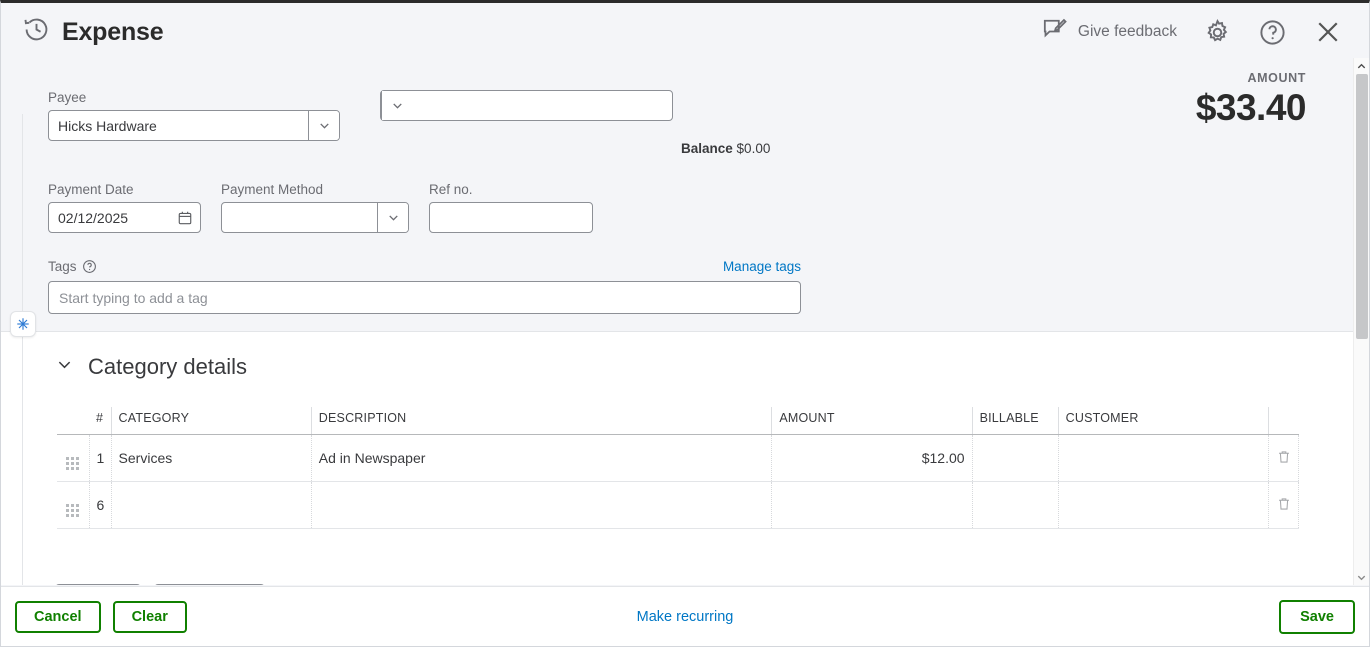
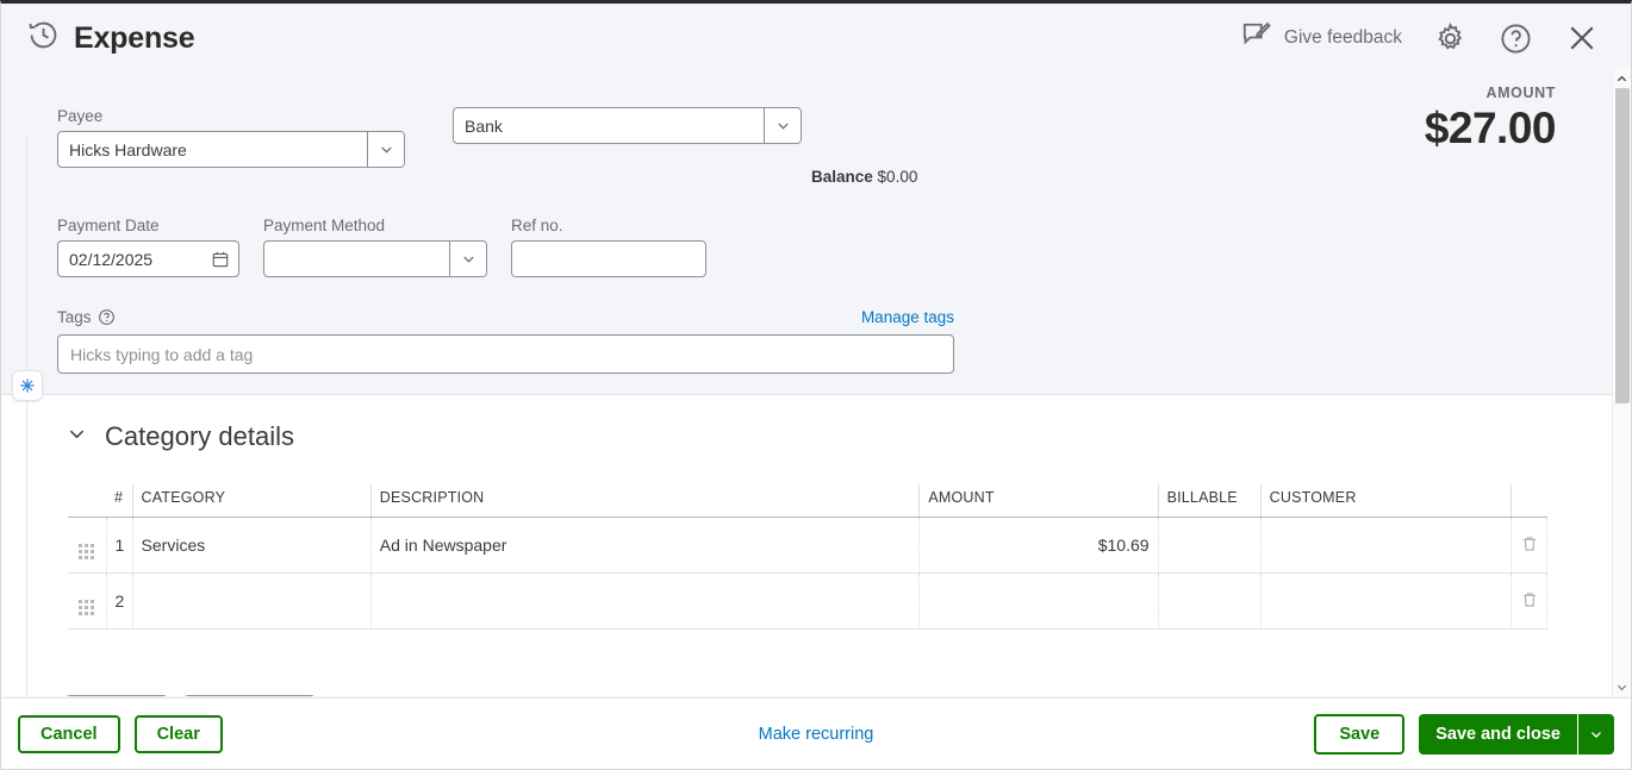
  Expense
  Give feedback
  Payee
  Hicks Hardware
+ Bank
  Balance $0.00
  AMOUNT
- $33.40
+ $27.00
  Payment Date
  02/12/2025
  Payment Method
  Ref no.
  Tags
  Manage tags
- Start typing to add a tag
+ Hicks typing to add a tag
  Category details
  	#	CATEGORY	DESCRIPTION	AMOUNT	BILLABLE	CUSTOMER
- 	1	Services	Ad in Newspaper	$12.00
+ 	1	Services	Ad in Newspaper	$10.69
- 	6
+ 	2
  Cancel
  Clear
  Make recurring
  Save
+ Save and close
